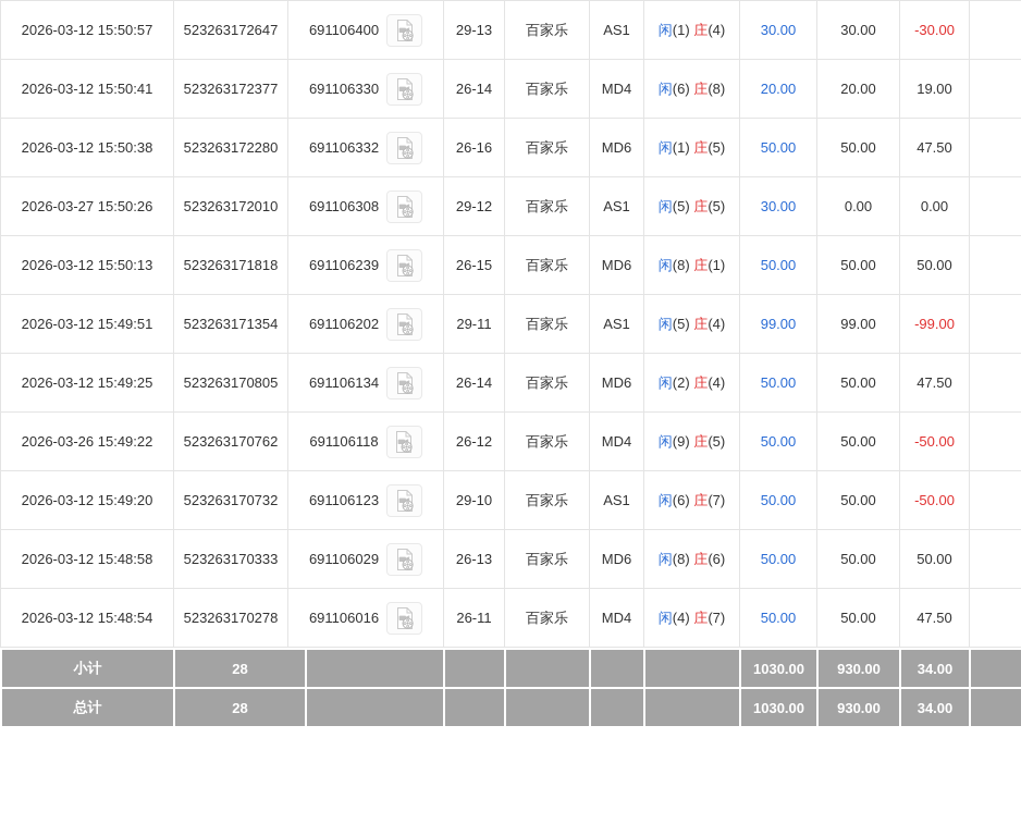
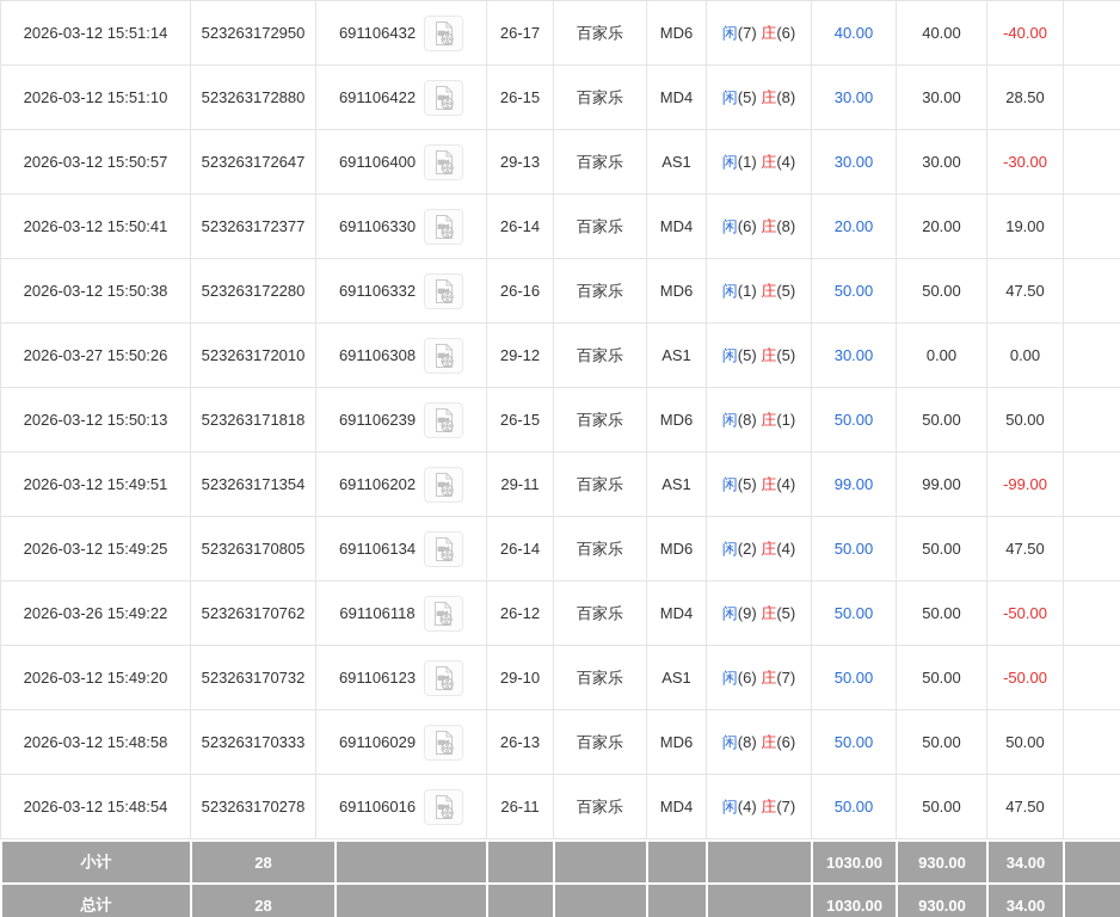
+ 2026-03-12 15:51:14	523263172950	691106432	26-17	百家乐	MD6	闲(7) 庄(6)	40.00	40.00	-40.00
+ 2026-03-12 15:51:10	523263172880	691106422	26-15	百家乐	MD4	闲(5) 庄(8)	30.00	30.00	28.50
  2026-03-12 15:50:57	523263172647	691106400	29-13	百家乐	AS1	闲(1) 庄(4)	30.00	30.00	-30.00
  2026-03-12 15:50:41	523263172377	691106330	26-14	百家乐	MD4	闲(6) 庄(8)	20.00	20.00	19.00
  2026-03-12 15:50:38	523263172280	691106332	26-16	百家乐	MD6	闲(1) 庄(5)	50.00	50.00	47.50
  2026-03-27 15:50:26	523263172010	691106308	29-12	百家乐	AS1	闲(5) 庄(5)	30.00	0.00	0.00
  2026-03-12 15:50:13	523263171818	691106239	26-15	百家乐	MD6	闲(8) 庄(1)	50.00	50.00	50.00
  2026-03-12 15:49:51	523263171354	691106202	29-11	百家乐	AS1	闲(5) 庄(4)	99.00	99.00	-99.00
  2026-03-12 15:49:25	523263170805	691106134	26-14	百家乐	MD6	闲(2) 庄(4)	50.00	50.00	47.50
  2026-03-26 15:49:22	523263170762	691106118	26-12	百家乐	MD4	闲(9) 庄(5)	50.00	50.00	-50.00
  2026-03-12 15:49:20	523263170732	691106123	29-10	百家乐	AS1	闲(6) 庄(7)	50.00	50.00	-50.00
  2026-03-12 15:48:58	523263170333	691106029	26-13	百家乐	MD6	闲(8) 庄(6)	50.00	50.00	50.00
  2026-03-12 15:48:54	523263170278	691106016	26-11	百家乐	MD4	闲(4) 庄(7)	50.00	50.00	47.50
  小计	28						1030.00	930.00	34.00
  总计	28						1030.00	930.00	34.00
